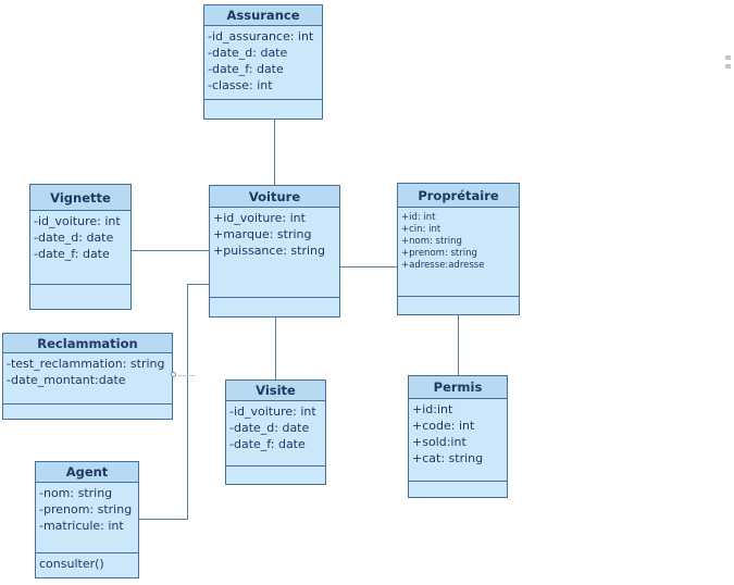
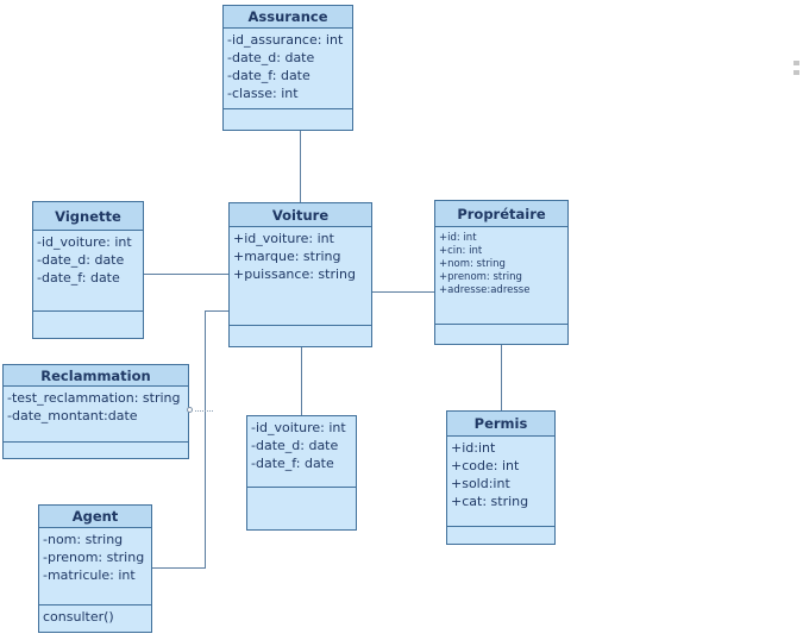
  Assurance
  -id_assurance: int
  -date_d: date
  -date_f: date
  -classe: int
  Vignette
  -id_voiture: int
  -date_d: date
  -date_f: date
  Voiture
  +id_voiture: int
  +marque: string
  +puissance: string
  Proprétaire
  +id: int
  +cin: int
  +nom: string
  +prenom: string
  +adresse:adresse
  Reclammation
  -test_reclammation: string
  -date_montant:date
- Visite
  -id_voiture: int
  -date_d: date
  -date_f: date
  Permis
  +id:int
  +code: int
  +sold:int
  +cat: string
  Agent
  -nom: string
  -prenom: string
  -matricule: int
  consulter()
